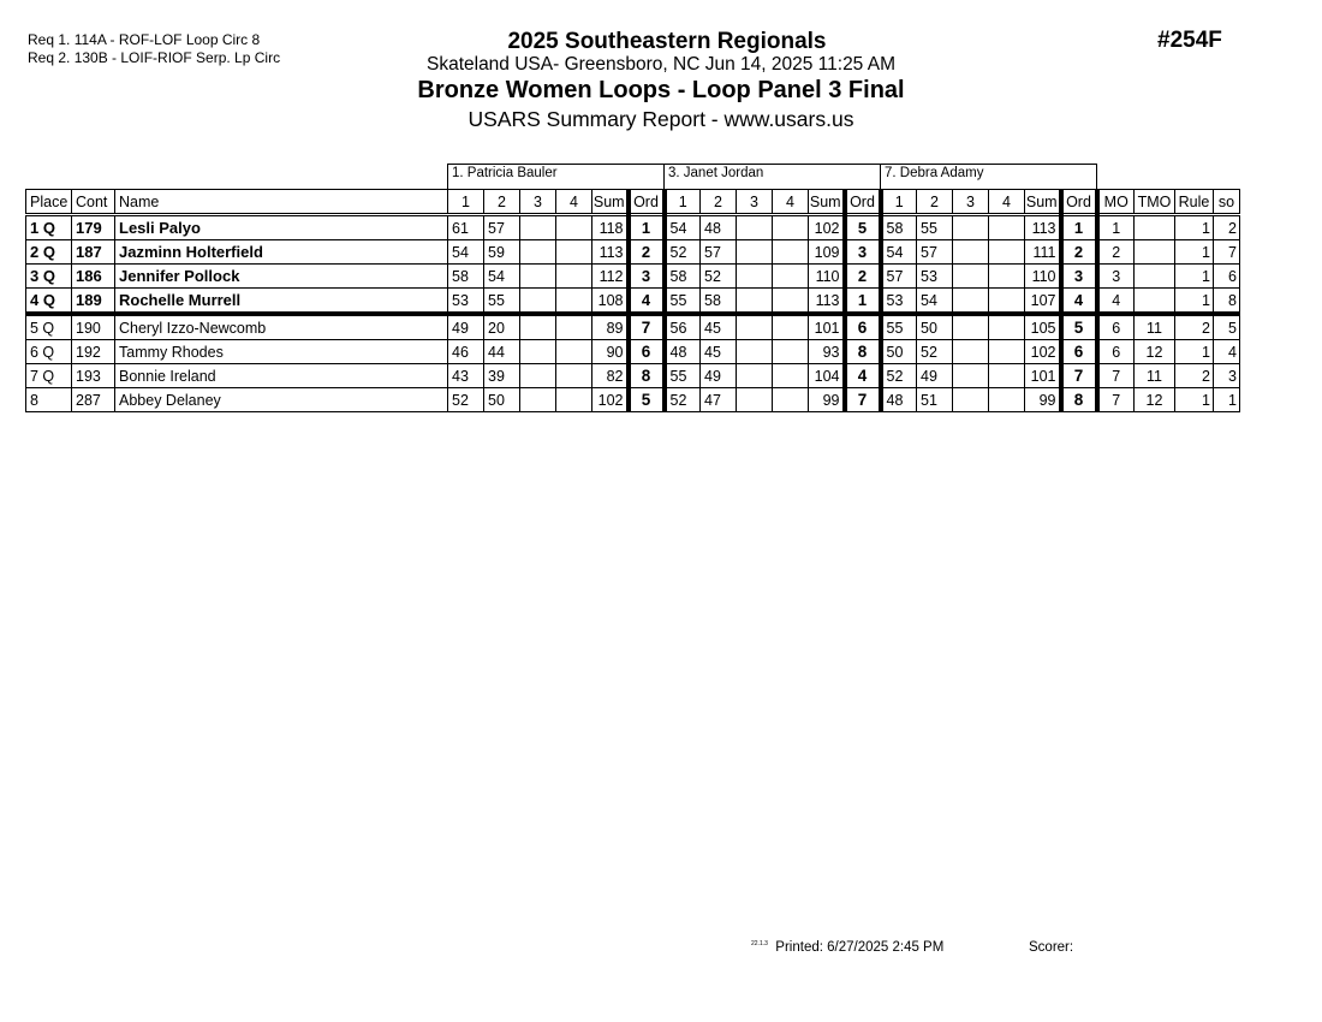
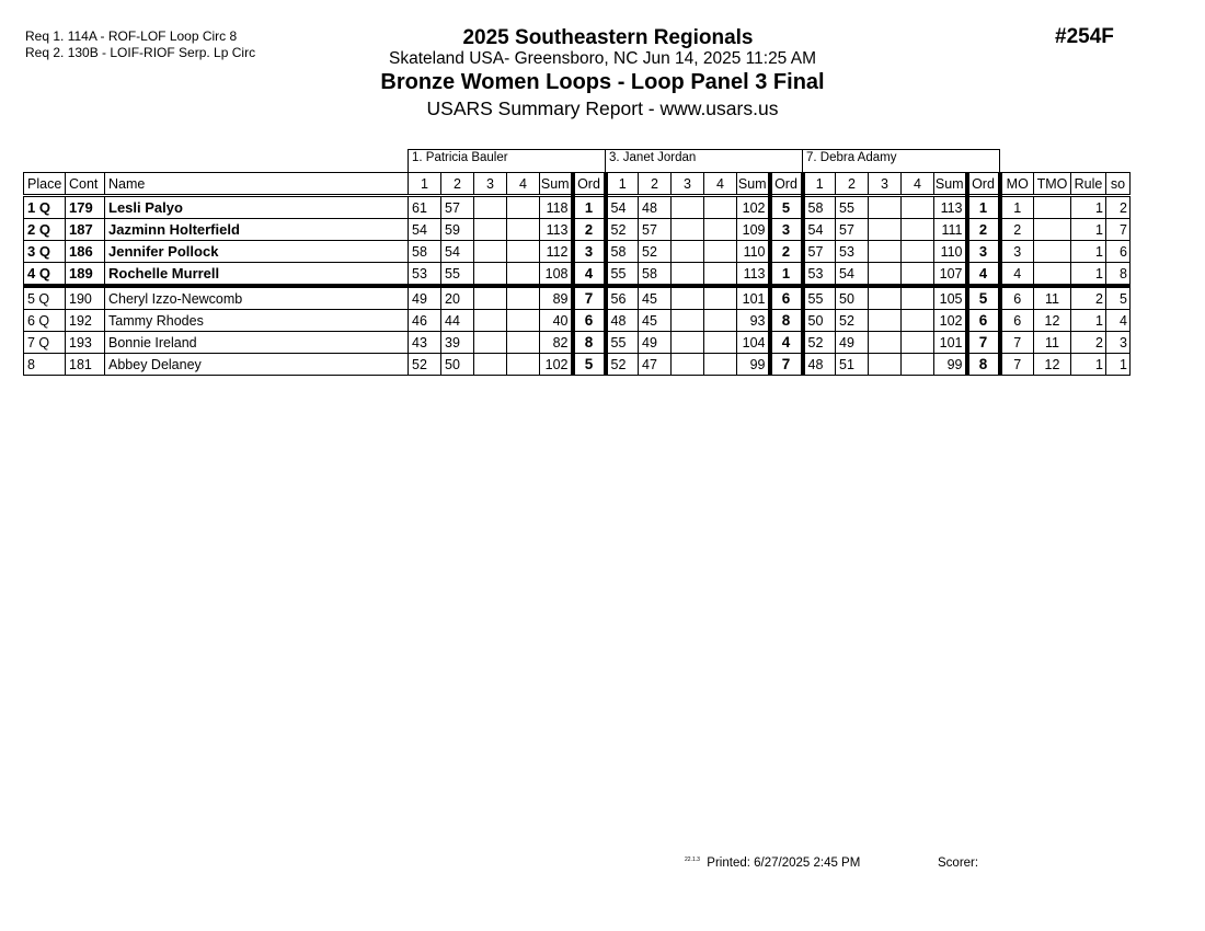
  Req 1. 114A - ROF-LOF Loop Circ 8
  Req 2. 130B - LOIF-RIOF Serp. Lp Circ
  2025 Southeastern Regionals
  Skateland USA- Greensboro, NC Jun 14, 2025 11:25 AM
  Bronze Women Loops - Loop Panel 3 Final
  USARS Summary Report - www.usars.us
  #254F
  	1. Patricia Bauler	3. Janet Jordan	7. Debra Adamy
  Place	Cont	Name	1	2	3	4	Sum	Ord	1	2	3	4	Sum	Ord	1	2	3	4	Sum	Ord	MO	TMO	Rule	so
  1 Q	179	Lesli Palyo	61	57			118	1	54	48			102	5	58	55			113	1	1		1	2
  2 Q	187	Jazminn Holterfield	54	59			113	2	52	57			109	3	54	57			111	2	2		1	7
  3 Q	186	Jennifer Pollock	58	54			112	3	58	52			110	2	57	53			110	3	3		1	6
  4 Q	189	Rochelle Murrell	53	55			108	4	55	58			113	1	53	54			107	4	4		1	8
  5 Q	190	Cheryl Izzo-Newcomb	49	20			89	7	56	45			101	6	55	50			105	5	6	11	2	5
- 6 Q	192	Tammy Rhodes	46	44			90	6	48	45			93	8	50	52			102	6	6	12	1	4
+ 6 Q	192	Tammy Rhodes	46	44			40	6	48	45			93	8	50	52			102	6	6	12	1	4
  7 Q	193	Bonnie Ireland	43	39			82	8	55	49			104	4	52	49			101	7	7	11	2	3
- 8	287	Abbey Delaney	52	50			102	5	52	47			99	7	48	51			99	8	7	12	1	1
+ 8	181	Abbey Delaney	52	50			102	5	52	47			99	7	48	51			99	8	7	12	1	1
  Printed: 6/27/2025 2:45 PM
  Scorer:
